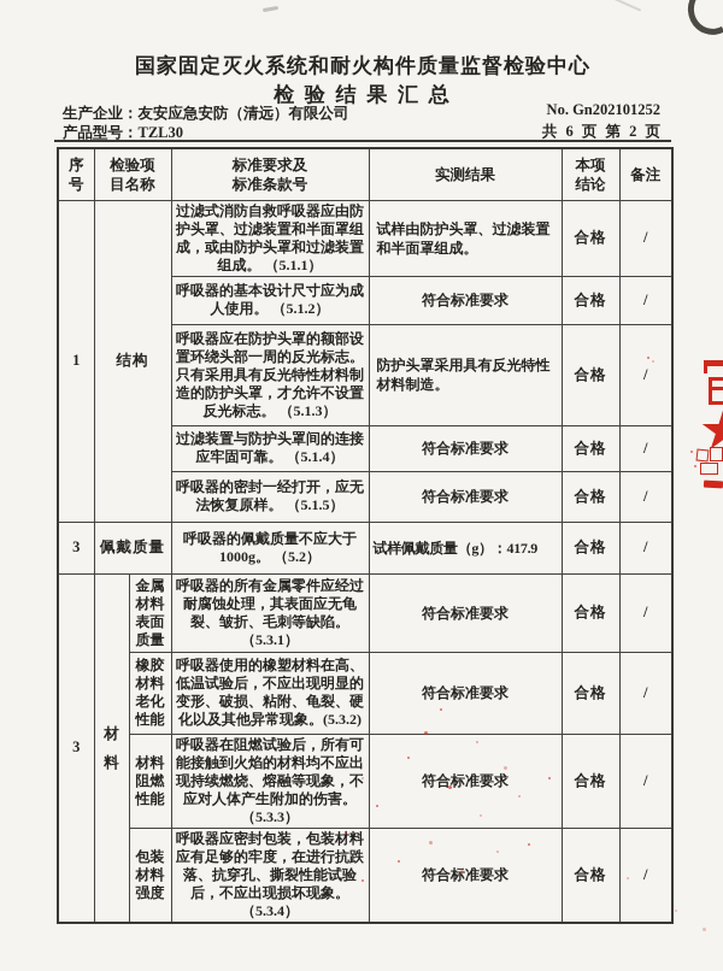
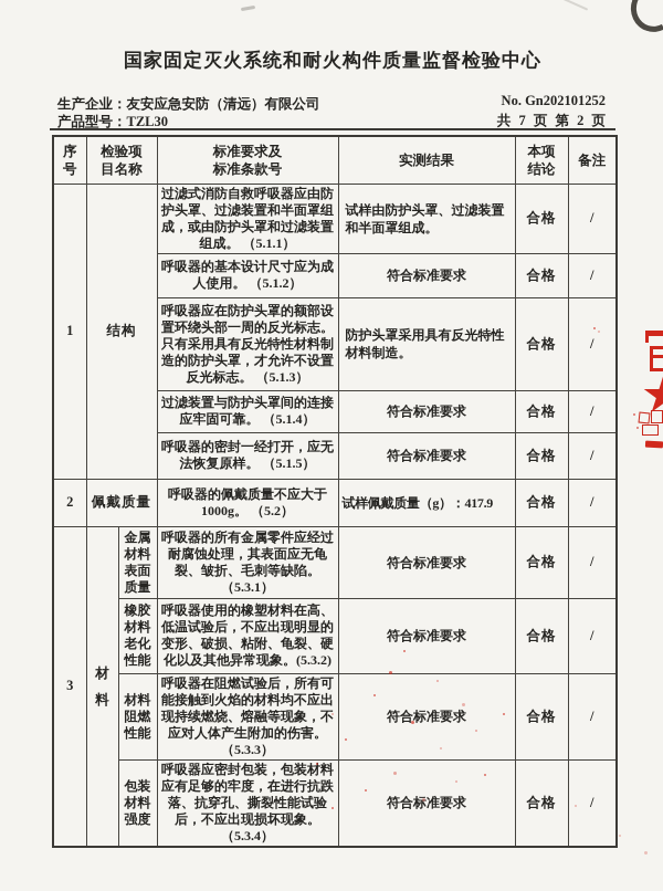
  国家固定灭火系统和耐火构件质量监督检验中心
- 检 验 结 果 汇 总
  生产企业：友安应急安防（清远）有限公司
  No. Gn202101252
  产品型号：TZL30
- 共 6 页 第 2 页
+ 共 7 页 第 2 页
  序 号	检验项 目名称	标准要求及 标准条款号	实测结果	本项 结论	备注
  1	结构	过滤式消防自救呼吸器应由防护头罩、过滤装置和半面罩组成，或由防护头罩和过滤装置组成。 （5.1.1）	试样由防护头罩、过滤装置和半面罩组成。	合格	/
  呼吸器的基本设计尺寸应为成人使用。 （5.1.2）	符合标准要求	合格	/
  呼吸器应在防护头罩的额部设置环绕头部一周的反光标志。只有采用具有反光特性材料制造的防护头罩，才允许不设置反光标志。 （5.1.3）	防护头罩采用具有反光特性材料制造。	合格	/
  过滤装置与防护头罩间的连接应牢固可靠。 （5.1.4）	符合标准要求	合格	/
  呼吸器的密封一经打开，应无法恢复原样。 （5.1.5）	符合标准要求	合格	/
- 3	佩戴质量	呼吸器的佩戴质量不应大于 1000g。 （5.2）	试样佩戴质量（g）：417.9	合格	/
+ 2	佩戴质量	呼吸器的佩戴质量不应大于 1000g。 （5.2）	试样佩戴质量（g）：417.9	合格	/
  3	材料	金属材料表面质量	呼吸器的所有金属零件应经过耐腐蚀处理，其表面应无龟裂、皱折、毛刺等缺陷。 （5.3.1）	符合标准要求	合格	/
  橡胶材料老化性能	呼吸器使用的橡塑材料在高、低温试验后，不应出现明显的变形、破损、粘附、龟裂、硬化以及其他异常现象。(5.3.2)	符合标准要求	合格	/
  材料阻燃性能	呼吸器在阻燃试验后，所有可能接触到火焰的材料均不应出现持续燃烧、熔融等现象，不应对人体产生附加的伤害。 （5.3.3）	符合标准要求	合格	/
  包装材料强度	呼吸器应密封包装，包装材料应有足够的牢度，在进行抗跌落、抗穿孔、撕裂性能试验后，不应出现损坏现象。 （5.3.4）	符合标准要求	合格	/
